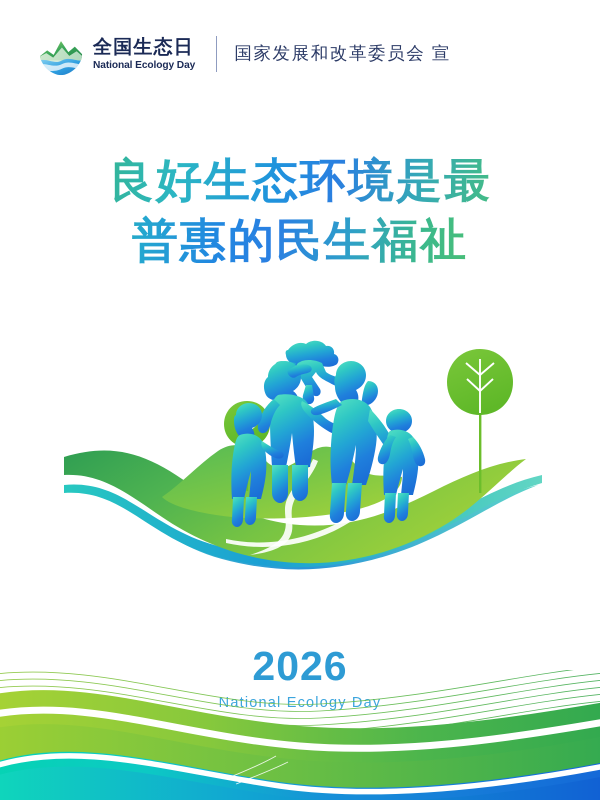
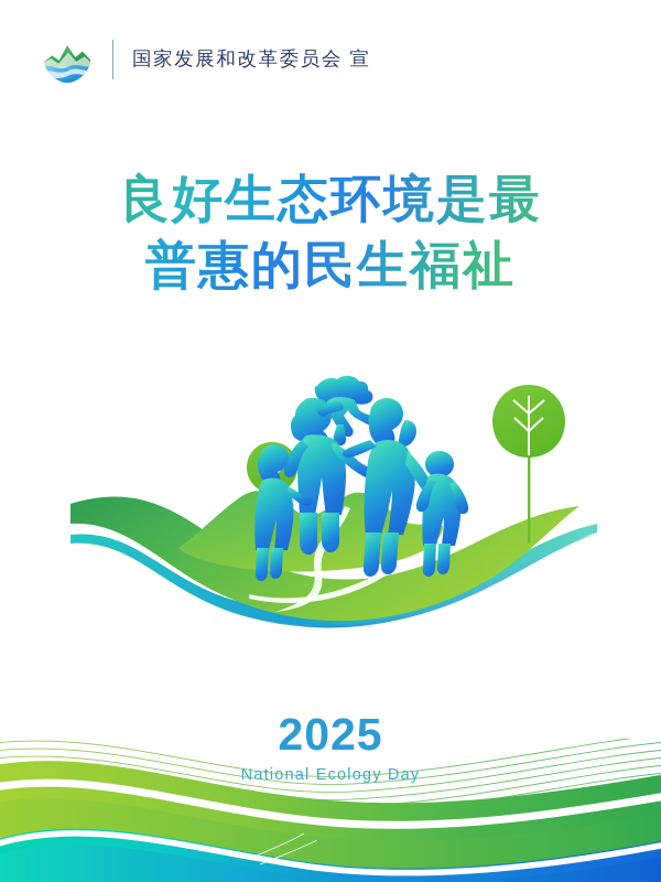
- 全国生态日
- National Ecology Day
  国家发展和改革委员会 宣
  良好生态环境是最
  普惠的民生福祉
- 2026
+ 2025
  Natioal Ecoloy Day
